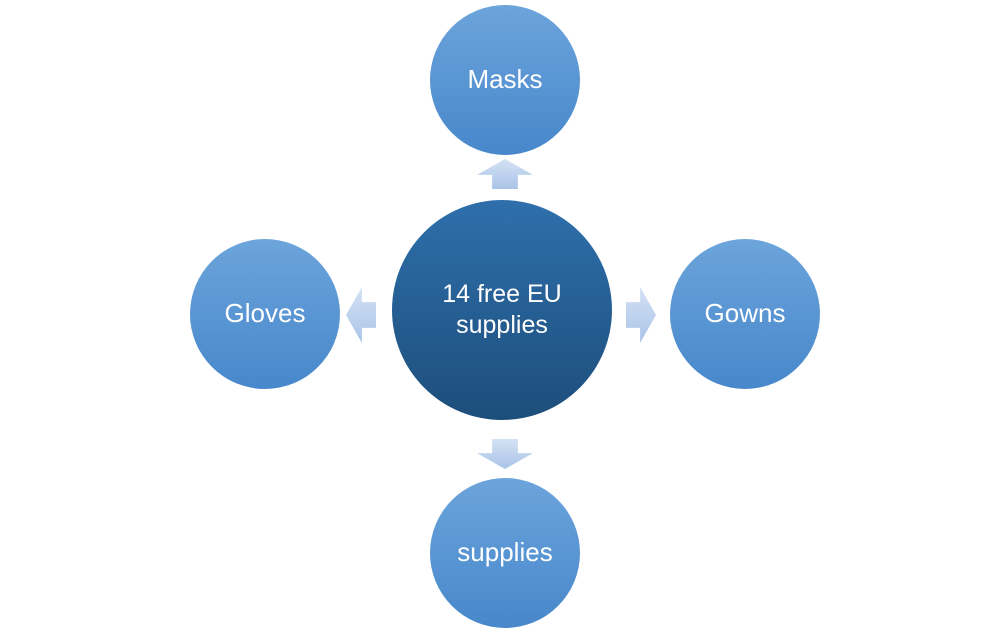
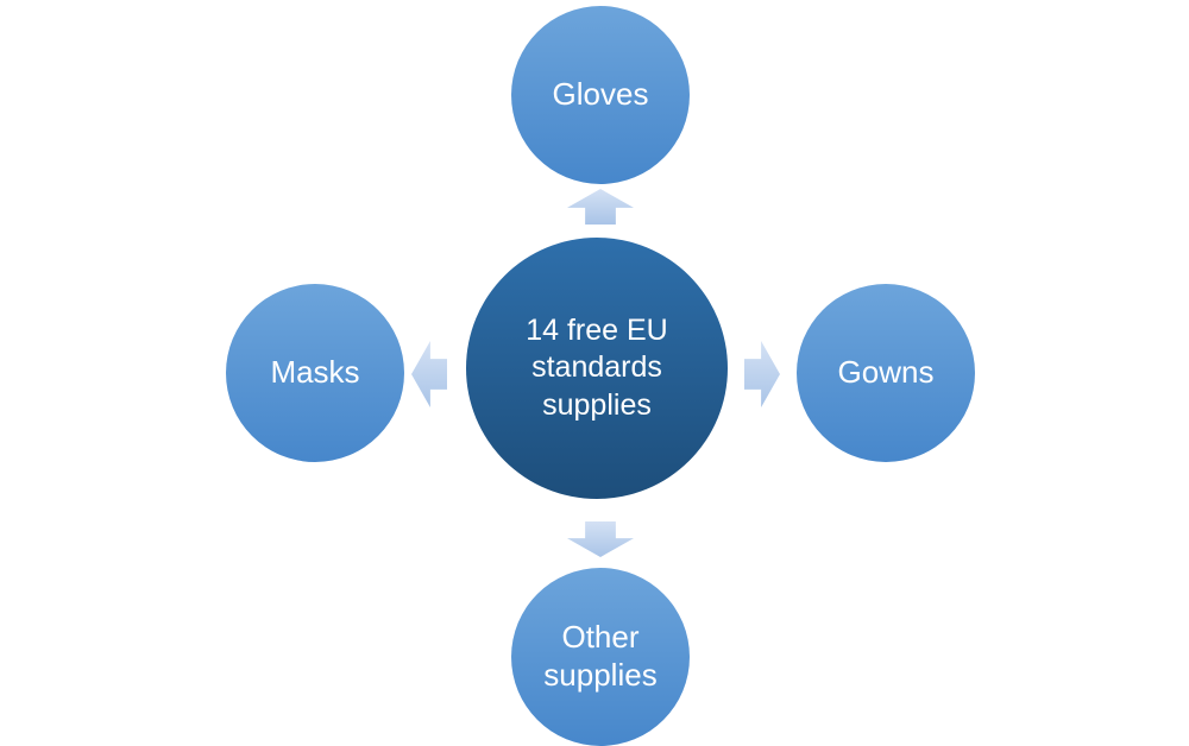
  14 free EU
+ standards
  supplies
- Masks
+ Gloves
  Gowns
+ Other
  supplies
- Gloves
+ Masks
